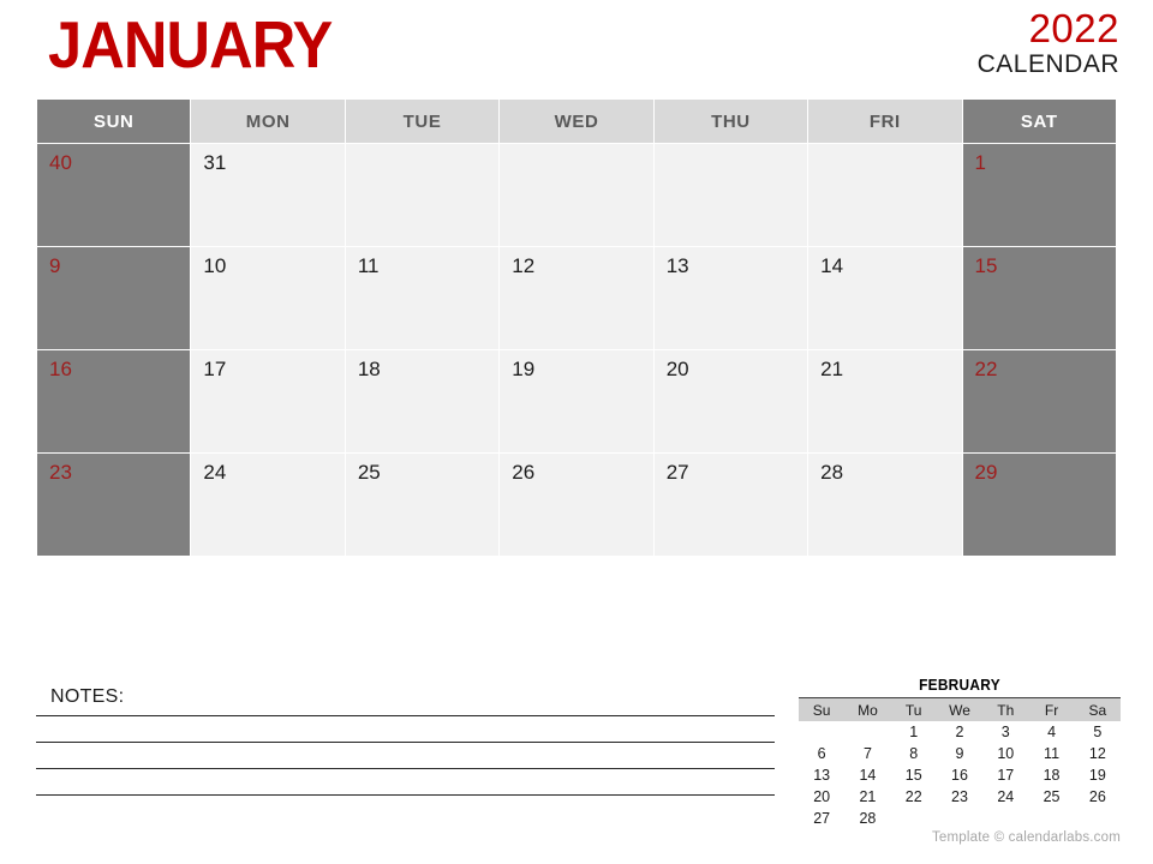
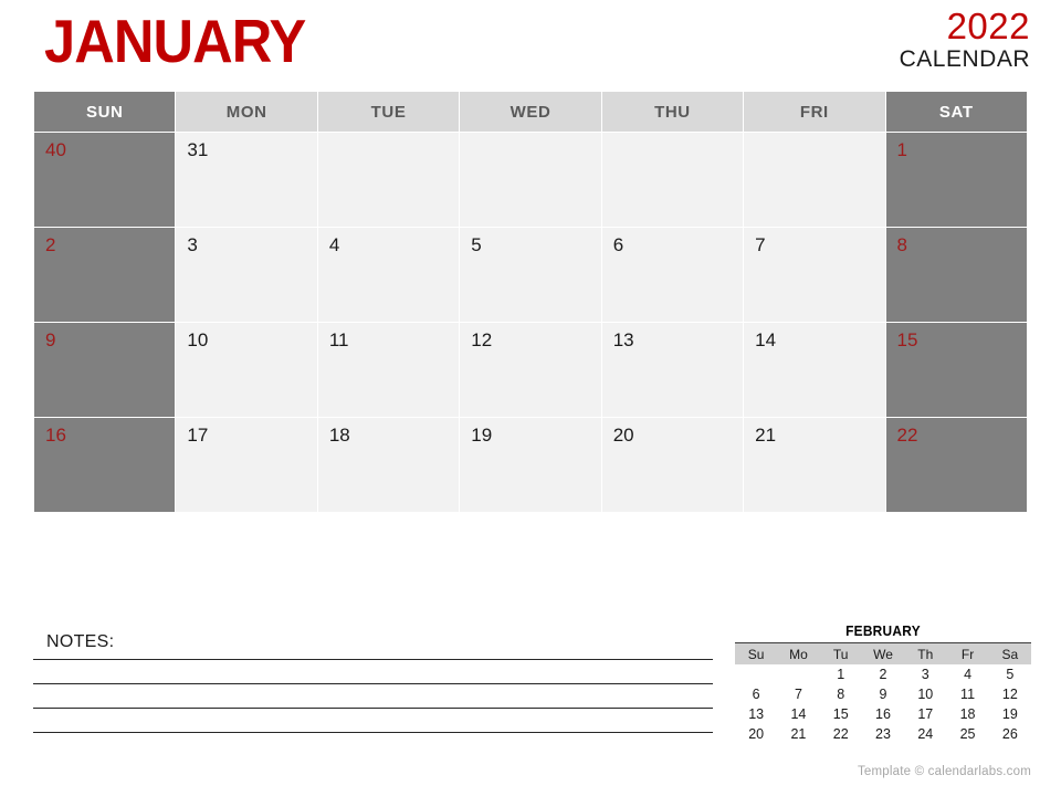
  JANUARY
  2022
  CALENDAR
  SUN	MON	TUE	WED	THU	FRI	SAT
  40	31					1
+ 2	3	4	5	6	7	8
  9	10	11	12	13	14	15
  16	17	18	19	20	21	22
- 23	24	25	26	27	28	29
  NOTES:
  FEBRUARY
  Su	Mo	Tu	We	Th	Fr	Sa
  		1	2	3	4	5
  6	7	8	9	10	11	12
  13	14	15	16	17	18	19
  20	21	22	23	24	25	26
- 27	28
  Template © calendarlabs.com
